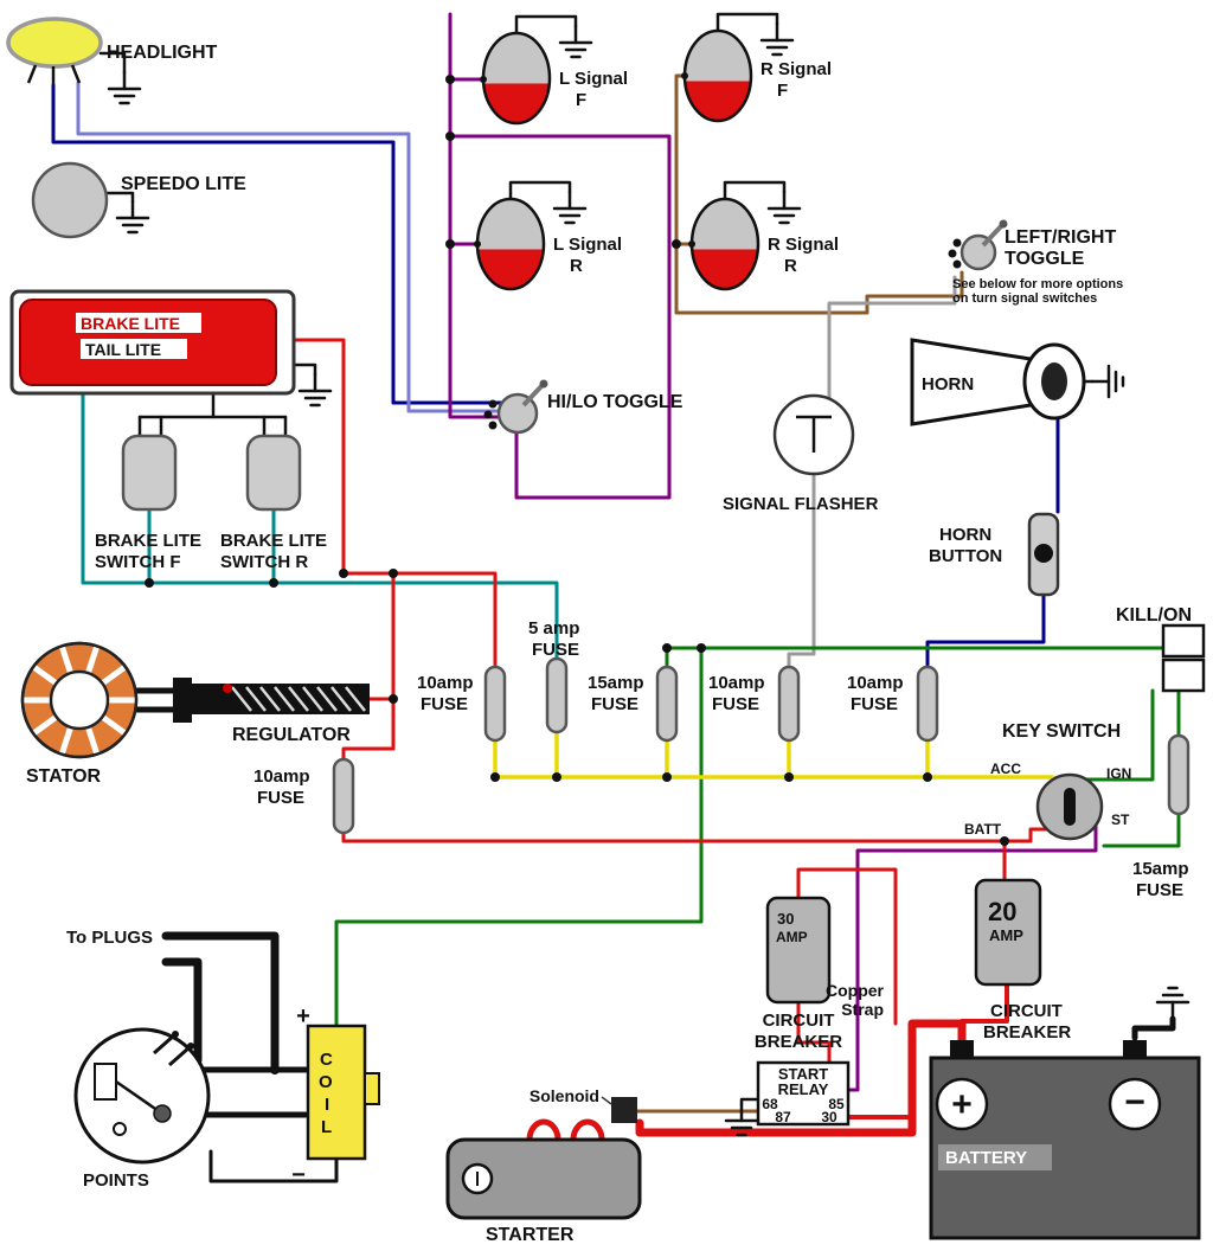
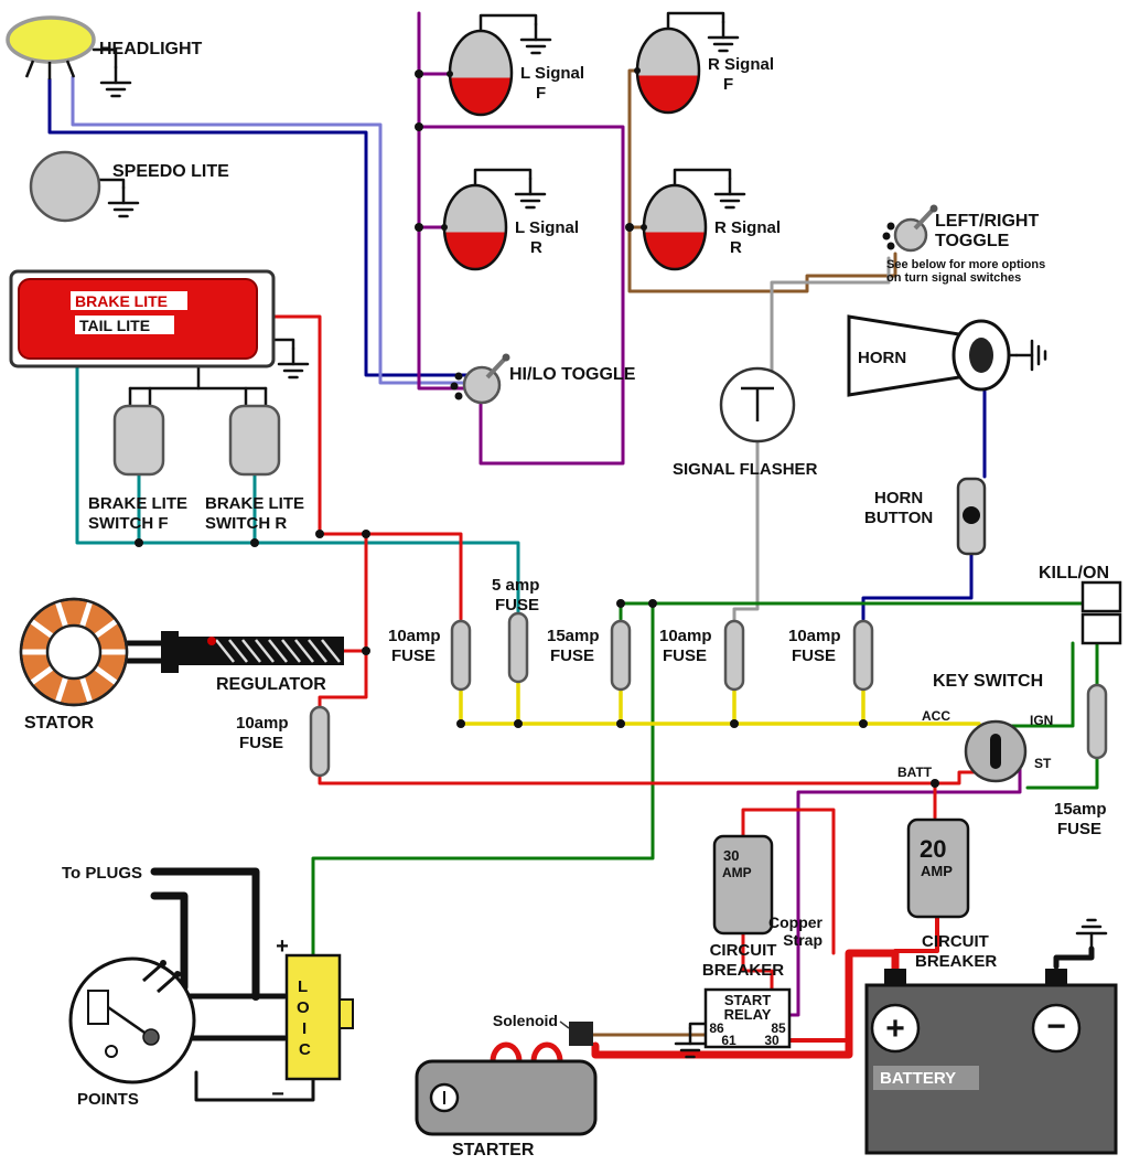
  HEADLIGHT
  SPEEDO LITE
  BRAKE LITE
  TAIL LITE
  L Signal
  F
  R Signal
  F
  L Signal
  R
  R Signal
  R
  LEFT/RIGHT
  TOGGLE
  See below for more options
  on turn signal switches
  HI/LO TOGGLE
  SIGNAL FLASHER
  HORN
  HORN
  BUTTON
  KILL/ON
  KEY SWITCH
  ACC
  IGN
  BATT
  ST
  BRAKE LITE
  SWITCH F
  BRAKE LITE
  SWITCH R
  STATOR
  REGULATOR
  10amp
  FUSE
  5 amp
  FUSE
  15amp
  FUSE
  10amp
  FUSE
  10amp
  FUSE
  10amp
  FUSE
  15amp
  FUSE
  To PLUGS
  POINTS
- C
+ L
  O
  I
- L
+ C
  +
  −
  Solenoid
  STARTER
  START
  RELAY
- 68
+ 86
  85
- 87
+ 61
  30
  30
  AMP
  CIRCUIT
  BREAKER
  20
  AMP
  CIRCUIT
  BREAKER
  Copper
  Strap
  BATTERY
  +
  −
